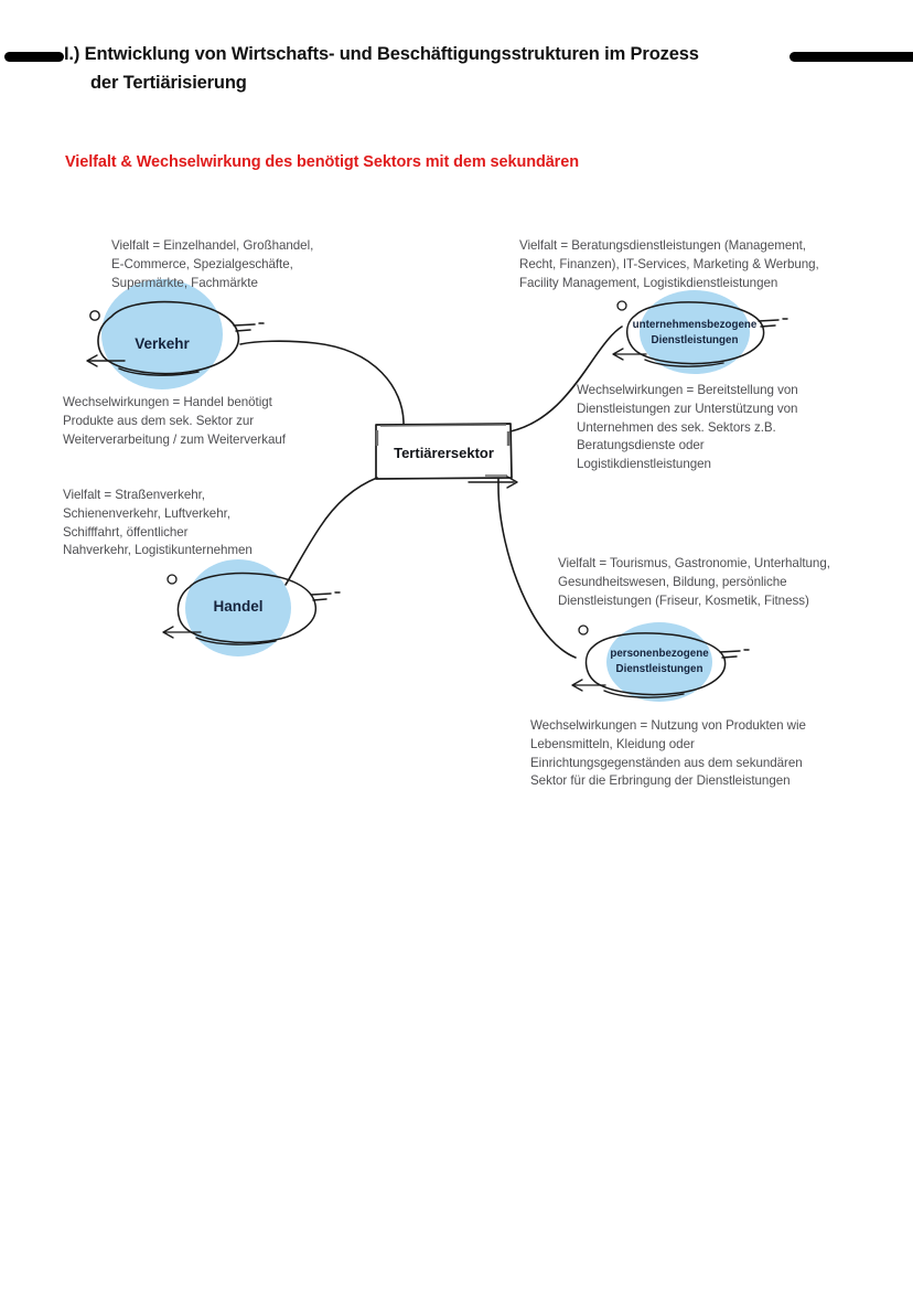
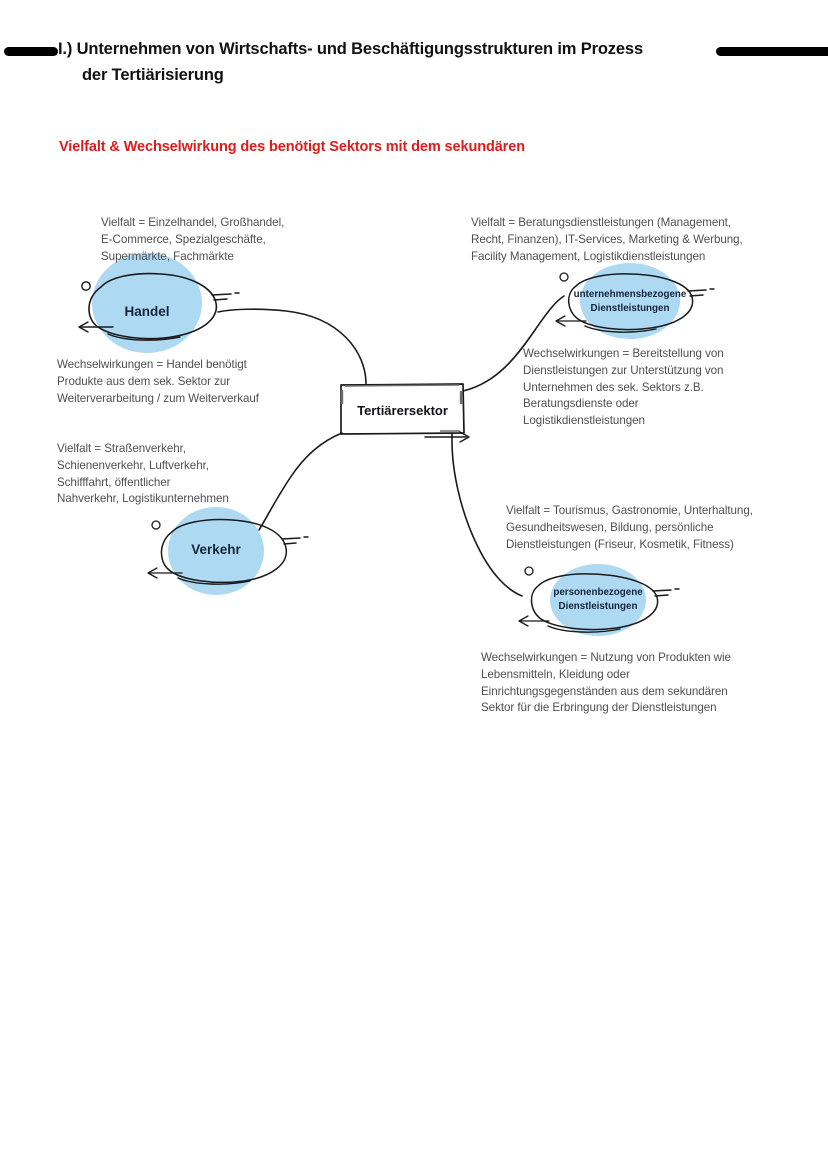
- I.) Entwicklung von Wirtschafts- und Beschäftigungsstrukturen im Prozess
+ I.) Unternehmen von Wirtschafts- und Beschäftigungsstrukturen im Prozess
  der Tertiärisierung
  Vielfalt & Wechselwirkung des benötigt Sektors mit dem sekundären
  Tertiärersektor
- Verkehr
+ Handel
  unternehmensbezogene
  Dienstleistungen
- Handel
+ Verkehr
  personenbezogene
  Dienstleistungen
  Vielfalt = Einzelhandel, Großhandel,
  E-Commerce, Spezialgeschäfte,
  Supermärkte, Fachmärkte
  Wechselwirkungen = Handel benötigt
  Produkte aus dem sek. Sektor zur
  Weiterverarbeitung / zum Weiterverkauf
  Vielfalt = Beratungsdienstleistungen (Management,
  Recht, Finanzen), IT-Services, Marketing & Werbung,
  Facility Management, Logistikdienstleistungen
  Wechselwirkungen = Bereitstellung von
  Dienstleistungen zur Unterstützung von
  Unternehmen des sek. Sektors z.B.
  Beratungsdienste oder
  Logistikdienstleistungen
  Vielfalt = Straßenverkehr,
  Schienenverkehr, Luftverkehr,
  Schifffahrt, öffentlicher
  Nahverkehr, Logistikunternehmen
  Vielfalt = Tourismus, Gastronomie, Unterhaltung,
  Gesundheitswesen, Bildung, persönliche
  Dienstleistungen (Friseur, Kosmetik, Fitness)
  Wechselwirkungen = Nutzung von Produkten wie
  Lebensmitteln, Kleidung oder
  Einrichtungsgegenständen aus dem sekundären
  Sektor für die Erbringung der Dienstleistungen
